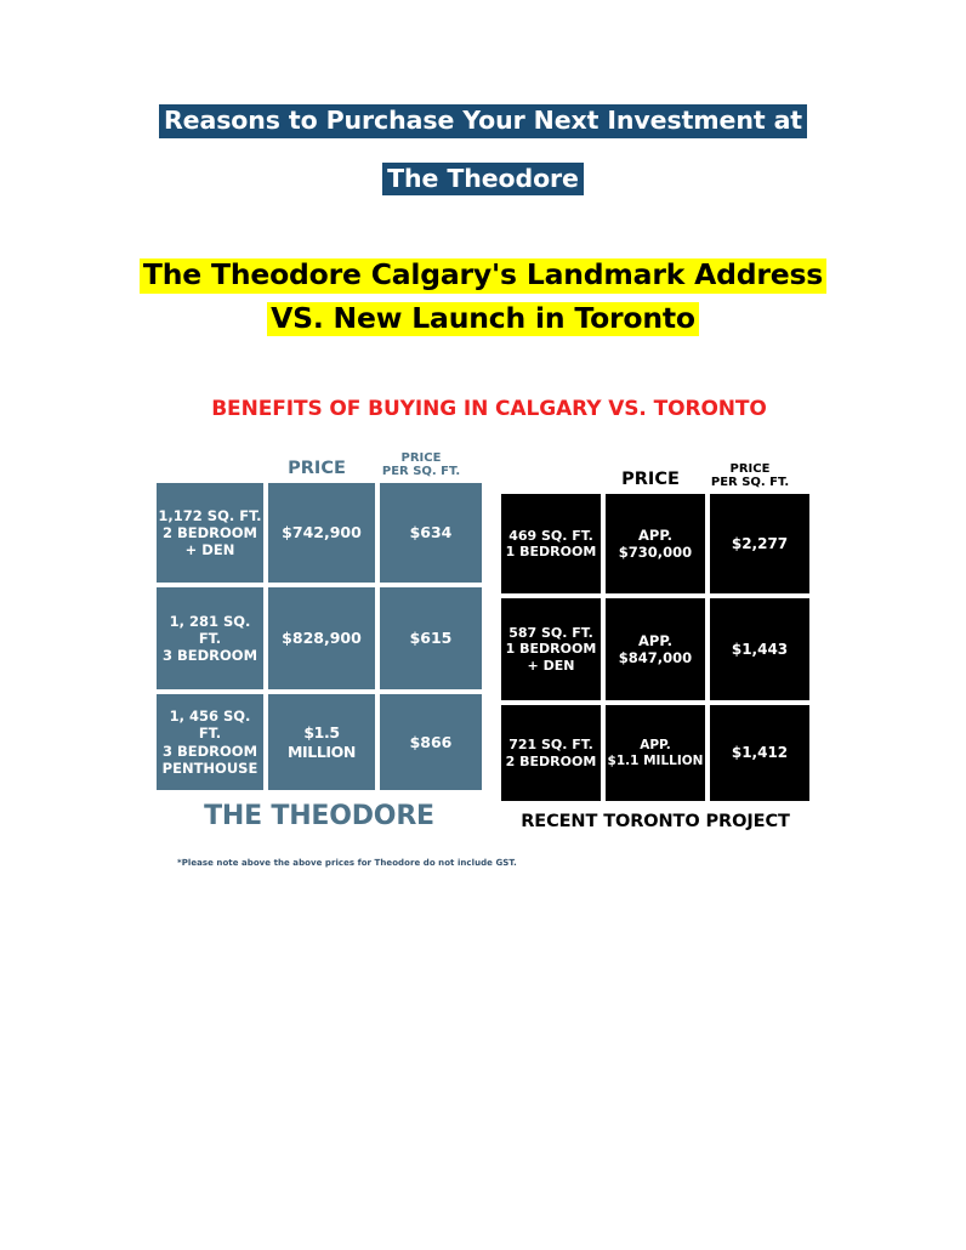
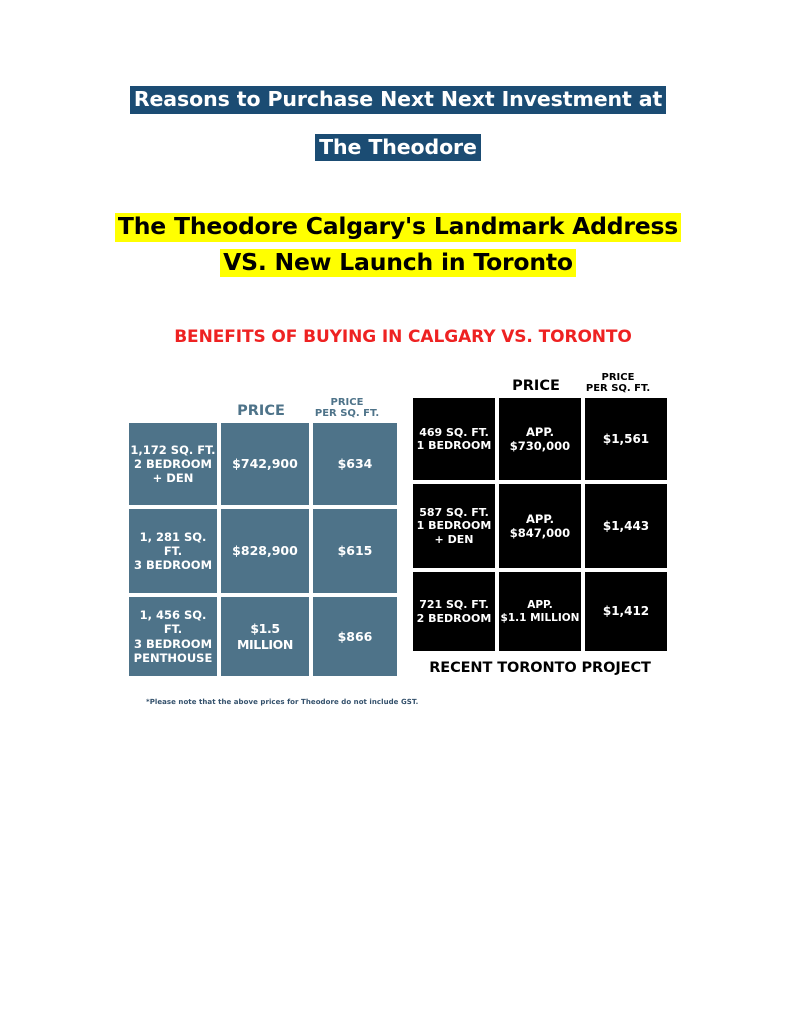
- Reasons to Purchase Your Next Investment at
+ Reasons to Purchase Next Next Investment at
  The Theodore
  The Theodore Calgary's Landmark Address
  VS. New Launch in Toronto
  BENEFITS OF BUYING IN CALGARY VS. TORONTO
  PRICE
  PRICE
  PER SQ. FT.
  1,172 SQ. FT.
  2 BEDROOM
  + DEN
  $742,900
  $634
  1, 281 SQ. FT.
  3 BEDROOM
  $828,900
  $615
  1, 456 SQ. FT.
  3 BEDROOM
  PENTHOUSE
  $1.5 MILLION
  $866
- THE THEODORE
  PRICE
  PRICE
  PER SQ. FT.
  469 SQ. FT.
  1 BEDROOM
  APP.
  $730,000
- $2,277
+ $1,561
  587 SQ. FT.
  1 BEDROOM
  + DEN
  APP.
  $847,000
  $1,443
  721 SQ. FT.
  2 BEDROOM
  APP.
  $1.1 MILLION
  $1,412
  RECENT TORONTO PROJECT
- *Please note above the above prices for Theodore do not include GST.
+ *Please note that the above prices for Theodore do not include GST.
